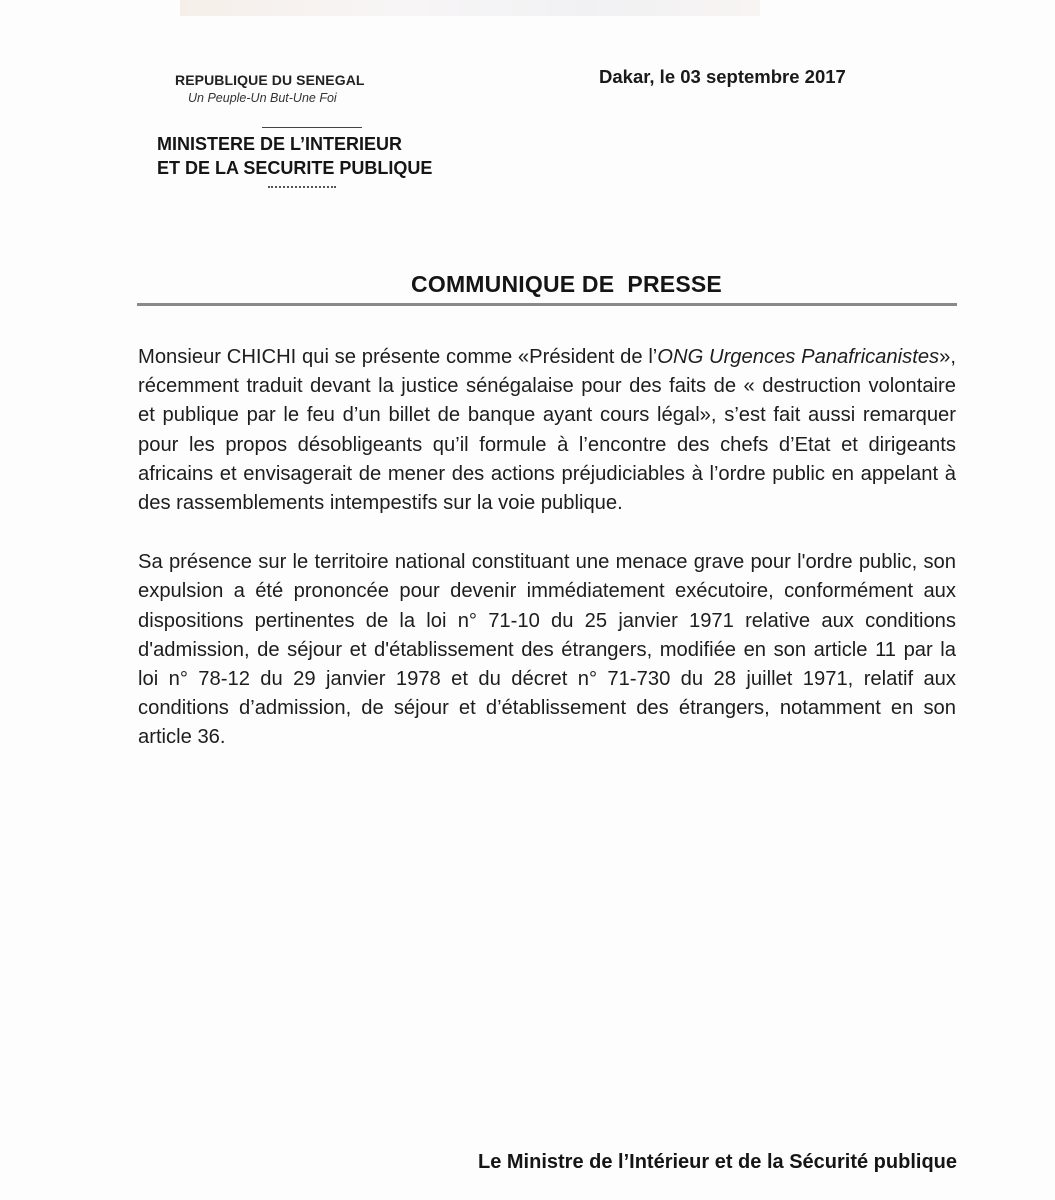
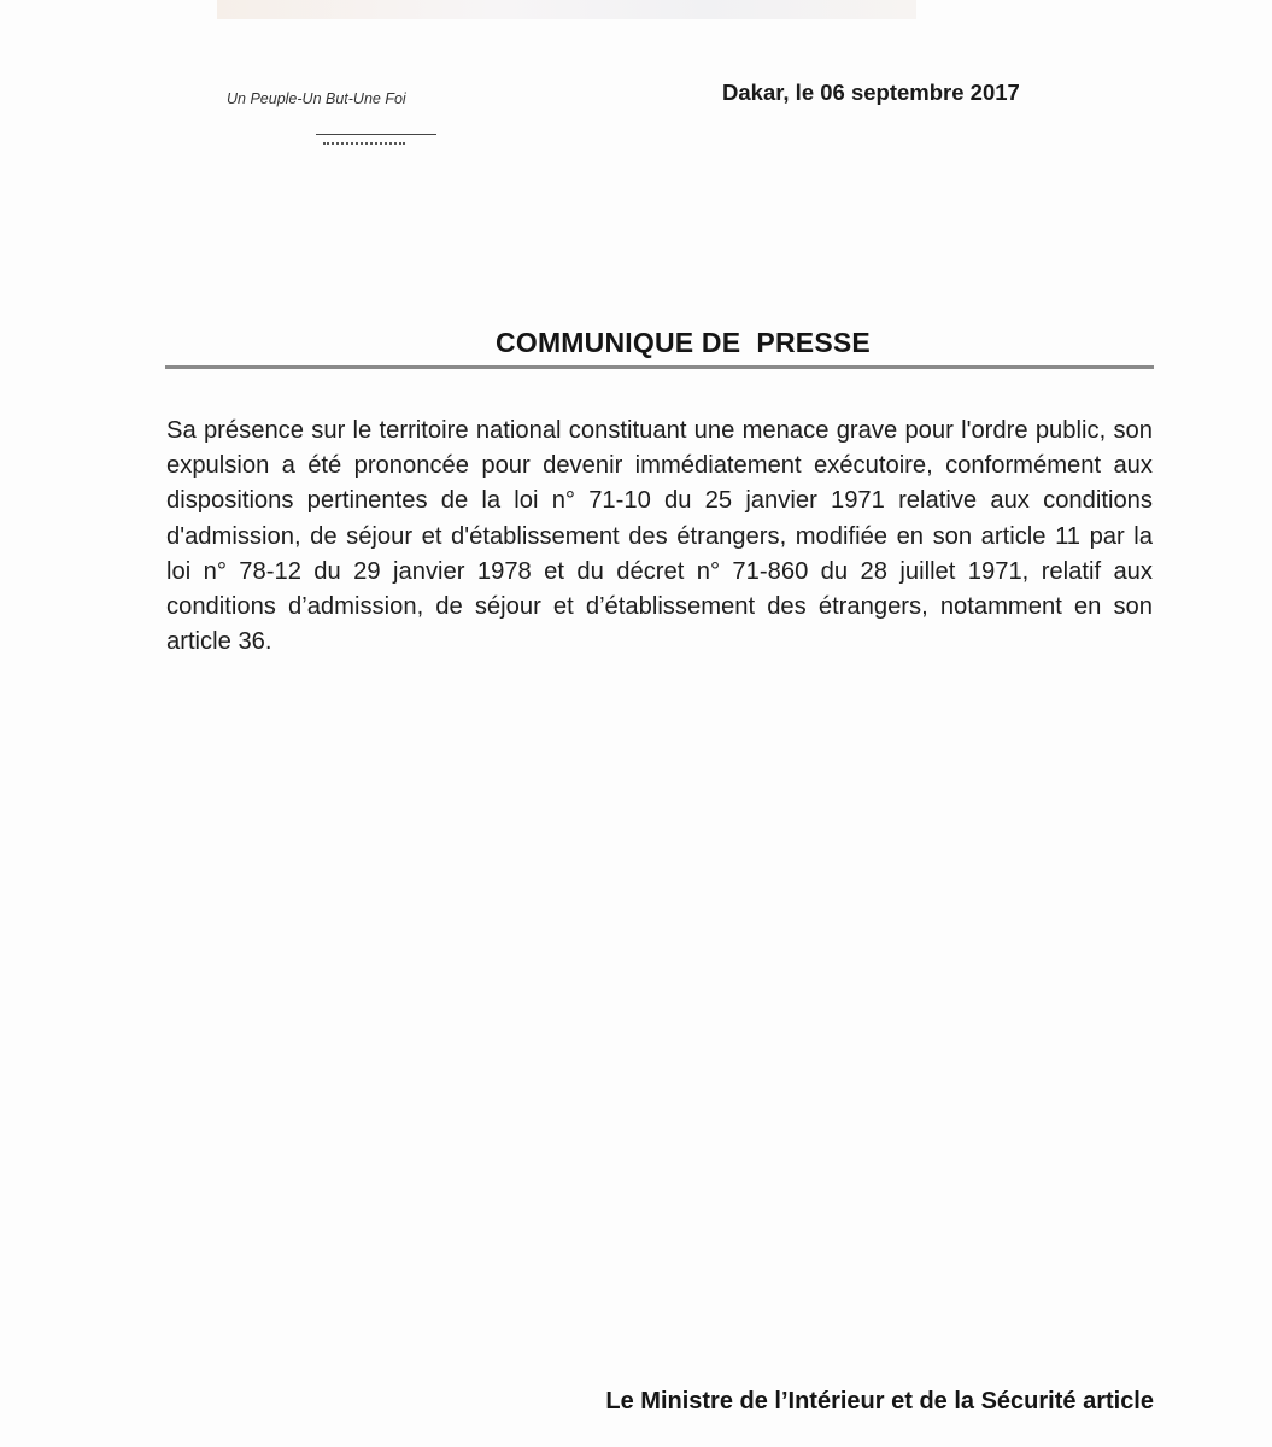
- REPUBLIQUE DU SENEGAL
  Un Peuple-Un But-Une Foi
- MINISTERE DE L’INTERIEUR
- ET DE LA SECURITE PUBLIQUE
- Dakar, le 03 septembre 2017
+ Dakar, le 06 septembre 2017
  COMMUNIQUE DE PRESSE
- Monsieur CHICHI qui se présente comme «Président de l’ONG Urgences Panafricanistes», récemment traduit devant la justice sénégalaise pour des faits de « destruction volontaire et publique par le feu d’un billet de banque ayant cours légal», s’est fait aussi remarquer pour les propos désobligeants qu’il formule à l’encontre des chefs d’Etat et dirigeants africains et envisagerait de mener des actions préjudiciables à l’ordre public en appelant à des rassemblements intempestifs sur la voie publique.
- Sa présence sur le territoire national constituant une menace grave pour l'ordre public, son expulsion a été prononcée pour devenir immédiatement exécutoire, conformément aux dispositions pertinentes de la loi n° 71-10 du 25 janvier 1971 relative aux conditions d'admission, de séjour et d'établissement des étrangers, modifiée en son article 11 par la loi n° 78-12 du 29 janvier 1978 et du décret n° 71-730 du 28 juillet 1971, relatif aux conditions d’admission, de séjour et d’établissement des étrangers, notamment en son article 36.
+ Sa présence sur le territoire national constituant une menace grave pour l'ordre public, son expulsion a été prononcée pour devenir immédiatement exécutoire, conformément aux dispositions pertinentes de la loi n° 71-10 du 25 janvier 1971 relative aux conditions d'admission, de séjour et d'établissement des étrangers, modifiée en son article 11 par la loi n° 78-12 du 29 janvier 1978 et du décret n° 71-860 du 28 juillet 1971, relatif aux conditions d’admission, de séjour et d’établissement des étrangers, notamment en son article 36.
- Le Ministre de l’Intérieur et de la Sécurité publique
+ Le Ministre de l’Intérieur et de la Sécurité article
